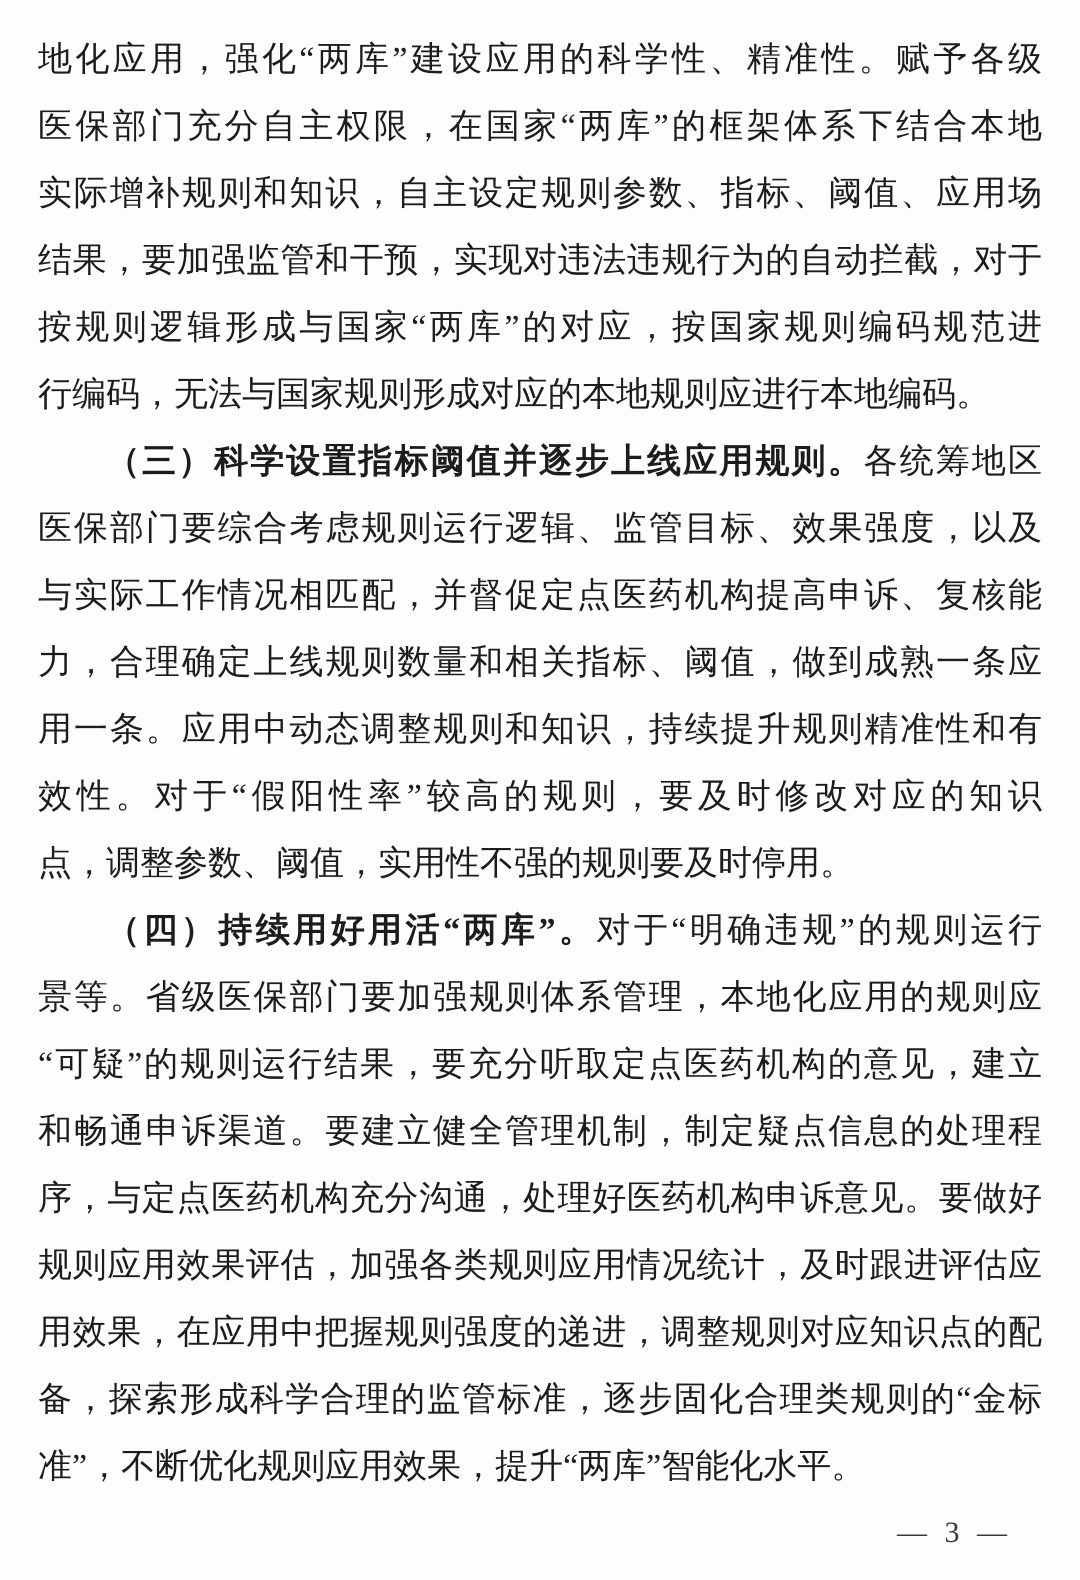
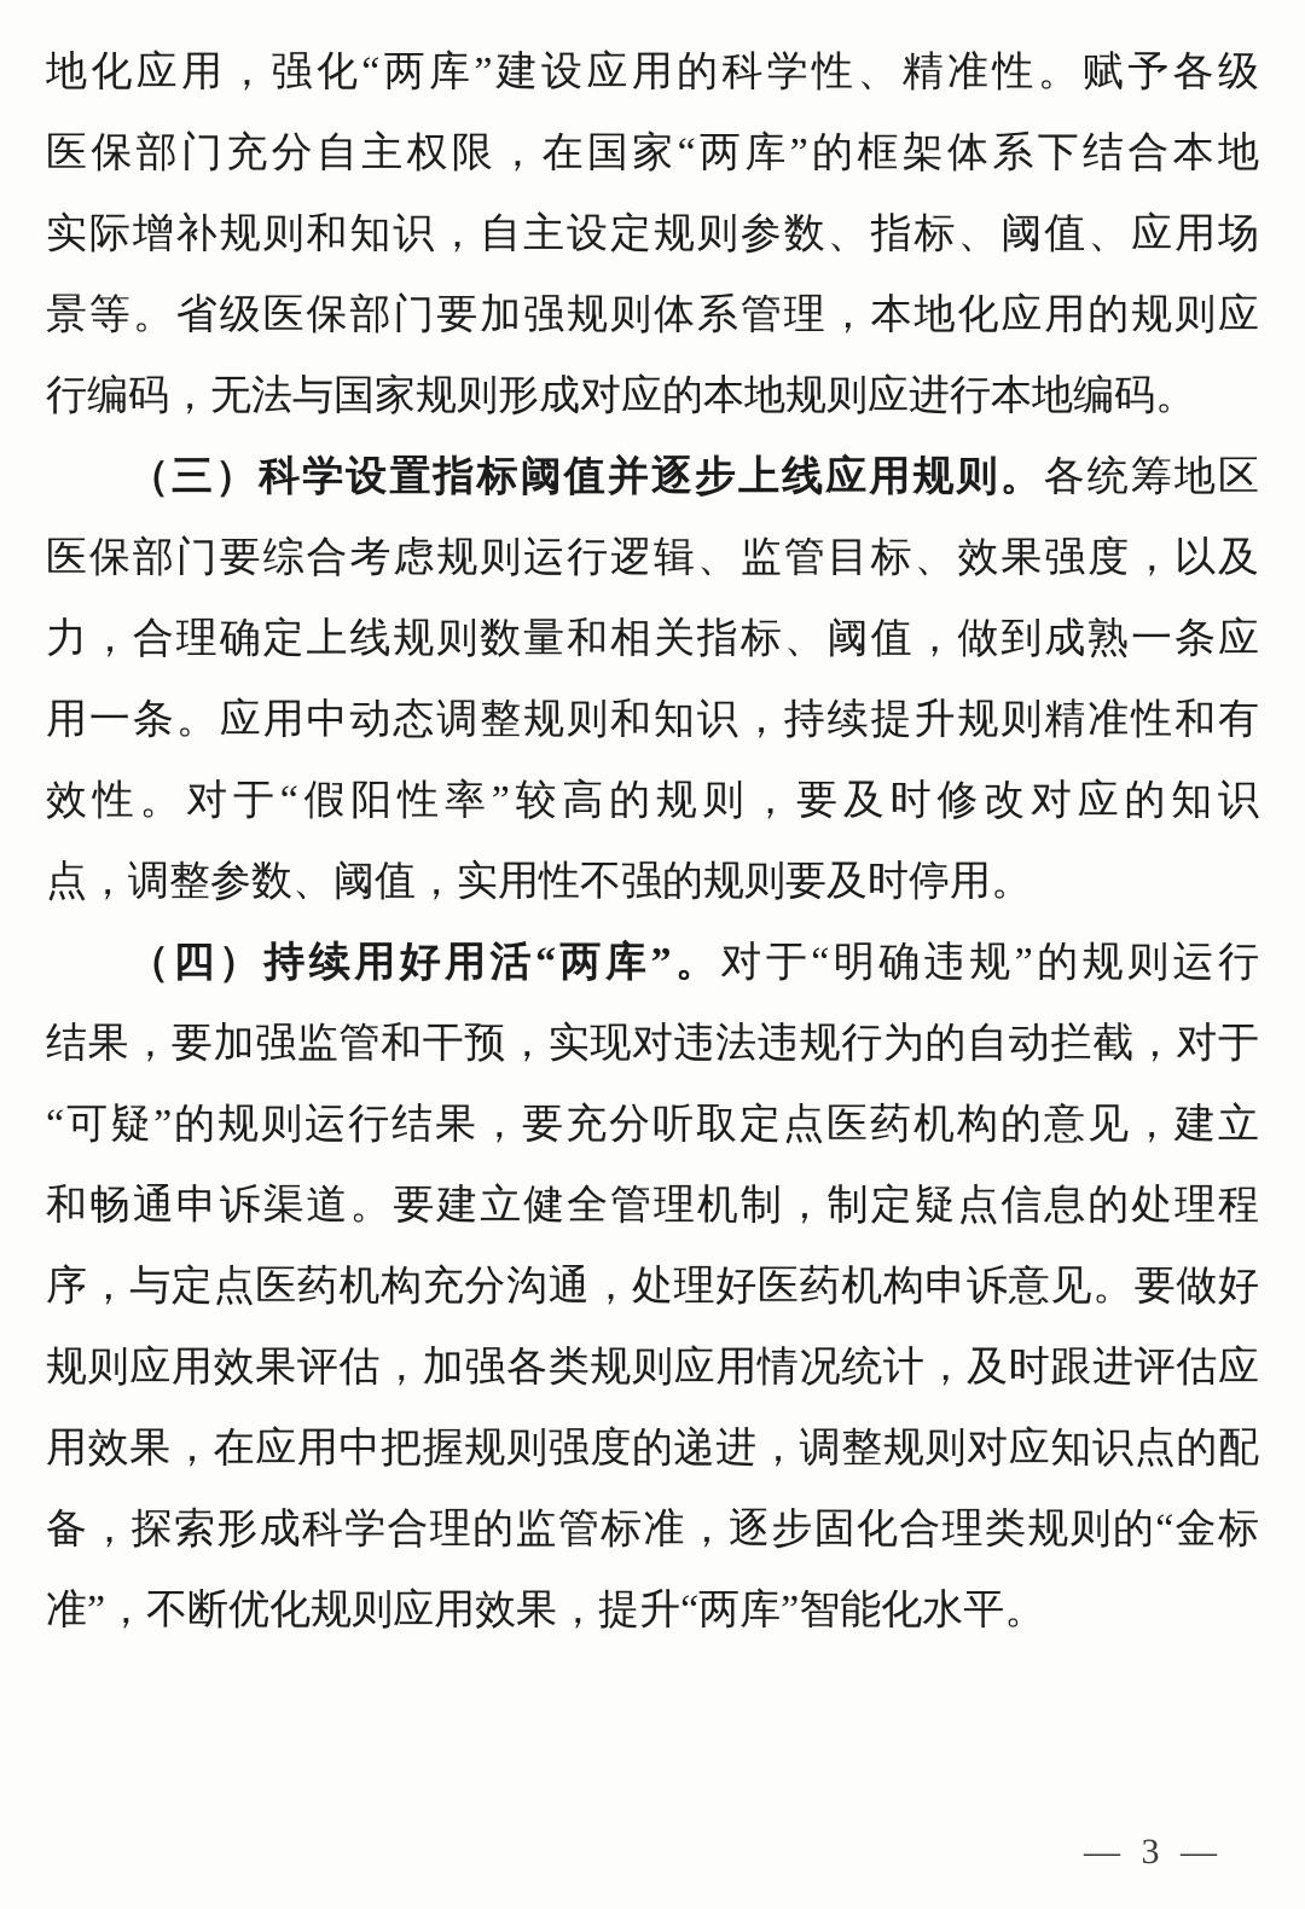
  地化应用，强化“两库”建设应用的科学性、精准性。赋予各级
  医保部门充分自主权限，在国家“两库”的框架体系下结合本地
  实际增补规则和知识，自主设定规则参数、指标、阈值、应用场
- 结果，要加强监管和干预，实现对违法违规行为的自动拦截，对于
+ 景等。省级医保部门要加强规则体系管理，本地化应用的规则应
- 按规则逻辑形成与国家“两库”的对应，按国家规则编码规范进
  行编码，无法与国家规则形成对应的本地规则应进行本地编码。
  （三）科学设置指标阈值并逐步上线应用规则。各统筹地区
  医保部门要综合考虑规则运行逻辑、监管目标、效果强度，以及
- 与实际工作情况相匹配，并督促定点医药机构提高申诉、复核能
  力，合理确定上线规则数量和相关指标、阈值，做到成熟一条应
  用一条。应用中动态调整规则和知识，持续提升规则精准性和有
  效性。对于“假阳性率”较高的规则，要及时修改对应的知识
  点，调整参数、阈值，实用性不强的规则要及时停用。
  （四）持续用好用活“两库”。对于“明确违规”的规则运行
- 景等。省级医保部门要加强规则体系管理，本地化应用的规则应
+ 结果，要加强监管和干预，实现对违法违规行为的自动拦截，对于
  “可疑”的规则运行结果，要充分听取定点医药机构的意见，建立
  和畅通申诉渠道。要建立健全管理机制，制定疑点信息的处理程
  序，与定点医药机构充分沟通，处理好医药机构申诉意见。要做好
  规则应用效果评估，加强各类规则应用情况统计，及时跟进评估应
  用效果，在应用中把握规则强度的递进，调整规则对应知识点的配
  备，探索形成科学合理的监管标准，逐步固化合理类规则的“金标
  准”，不断优化规则应用效果，提升“两库”智能化水平。
  — 3 —
